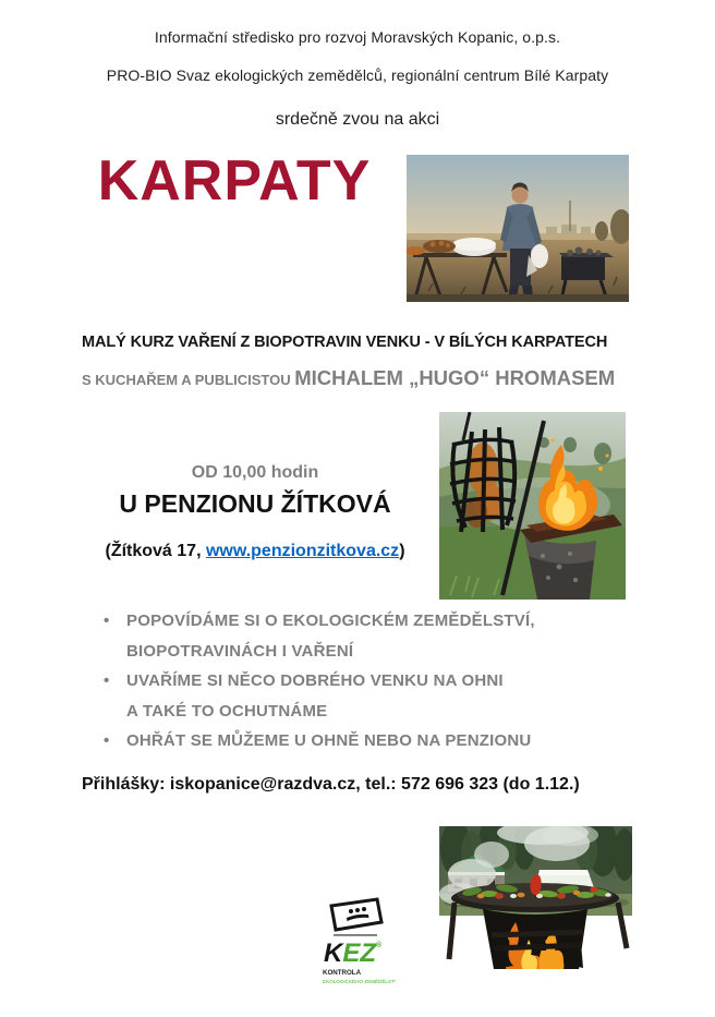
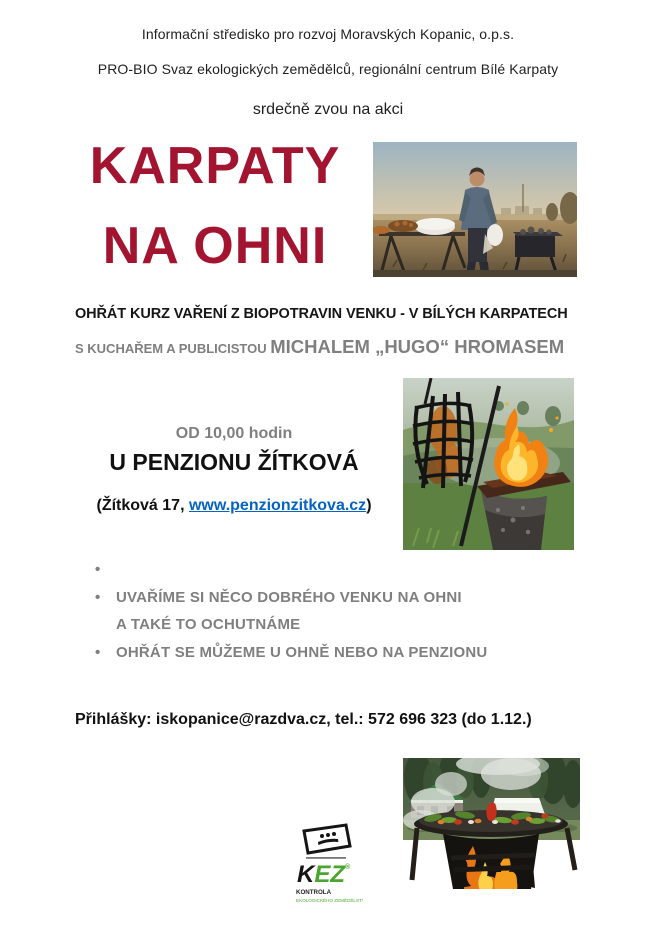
  Informační středisko pro rozvoj Moravských Kopanic, o.p.s.
  PRO-BIO Svaz ekologických zemědělců, regionální centrum Bílé Karpaty
  srdečně zvou na akci
  KARPATY
+ NA OHNI
- MALÝ KURZ VAŘENÍ Z BIOPOTRAVIN VENKU - V BÍLÝCH KARPATECH
+ OHŘÁT KURZ VAŘENÍ Z BIOPOTRAVIN VENKU - V BÍLÝCH KARPATECH
  S KUCHAŘEM A PUBLICISTOU MICHALEM „HUGO“ HROMASEM
  OD 10,00 hodin
  U PENZIONU ŽÍTKOVÁ
  (Žítková 17, www.penzionzitkova.cz)
  •
- POPOVÍDÁME SI O EKOLOGICKÉM ZEMĚDĚLSTVÍ,
- BIOPOTRAVINÁCH I VAŘENÍ
  •
  UVAŘÍME SI NĚCO DOBRÉHO VENKU NA OHNI
  A TAKÉ TO OCHUTNÁME
  •
  OHŘÁT SE MŮŽEME U OHNĚ NEBO NA PENZIONU
  Přihlášky: iskopanice@razdva.cz, tel.: 572 696 323 (do 1.12.)
  KEZ
